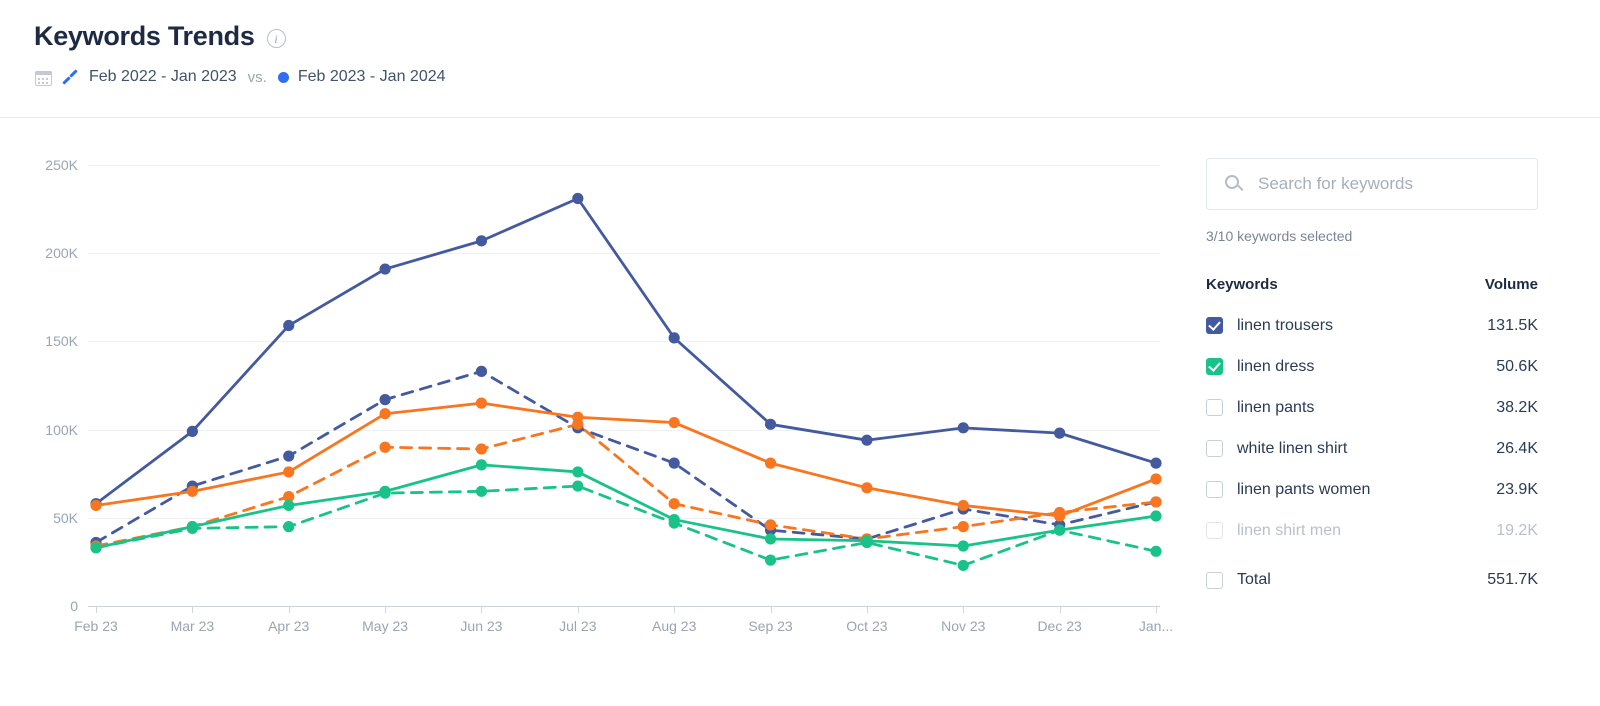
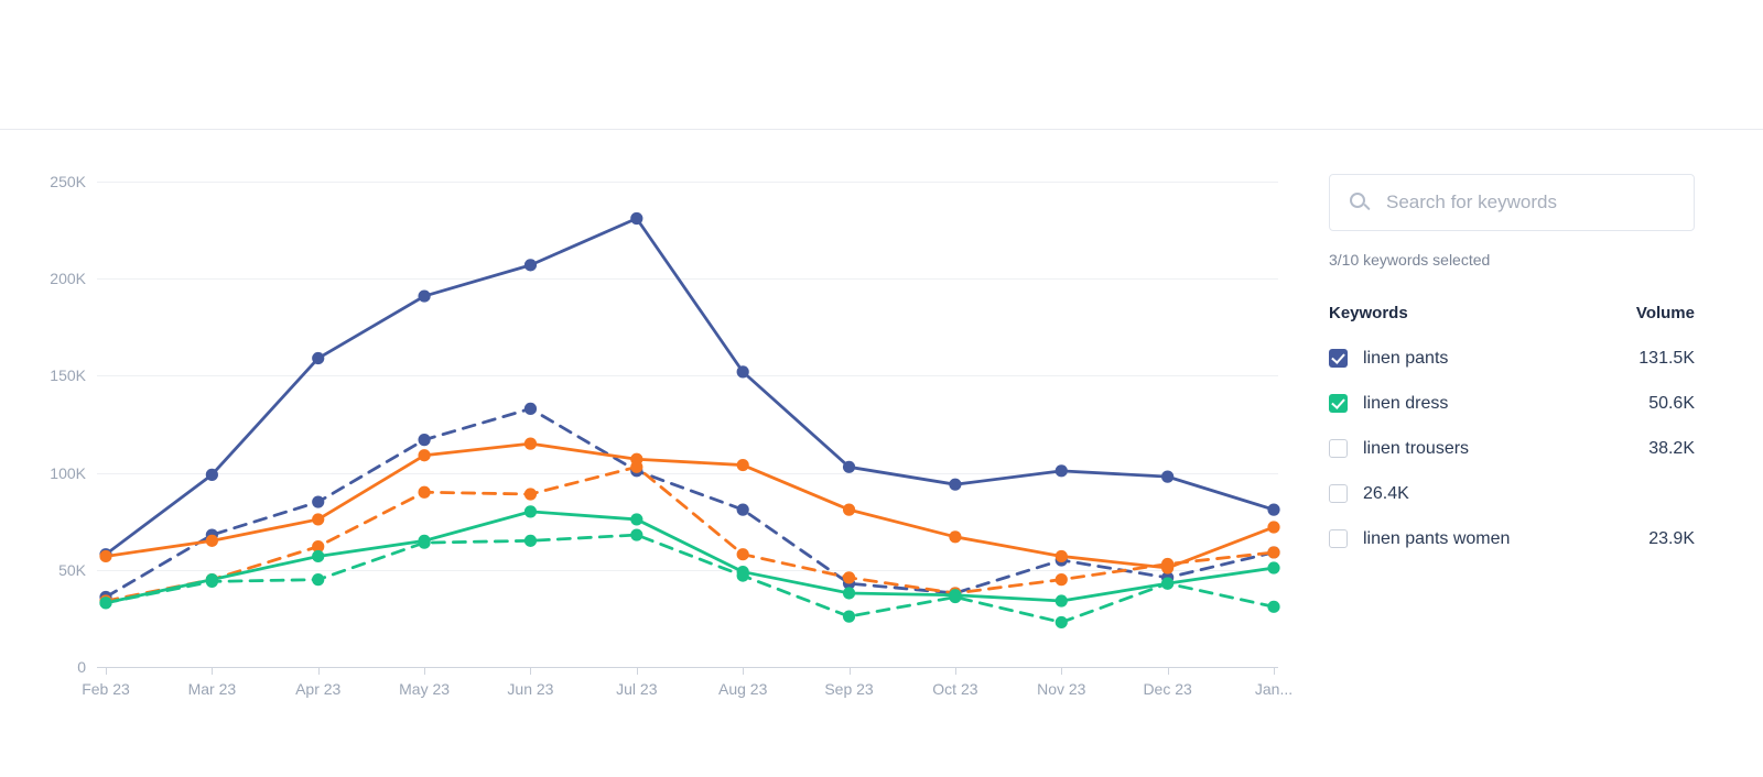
- Keywords Trends
- i
- Feb 2022 - Jan 2023
- vs.
- Feb 2023 - Jan 2024
  0
  50K
  100K
  150K
  200K
  250K
  Feb 23
  Mar 23
  Apr 23
  May 23
  Jun 23
  Jul 23
  Aug 23
  Sep 23
  Oct 23
  Nov 23
  Dec 23
  Jan...
  Search for keywords
  3/10 keywords selected
  Keywords
  Volume
- linen trousers
+ linen pants
  131.5K
  linen dress
  50.6K
- linen pants
+ linen trousers
  38.2K
- white linen shirt
  26.4K
  linen pants women
  23.9K
- linen shirt men
- 19.2K
- Total
- 551.7K
